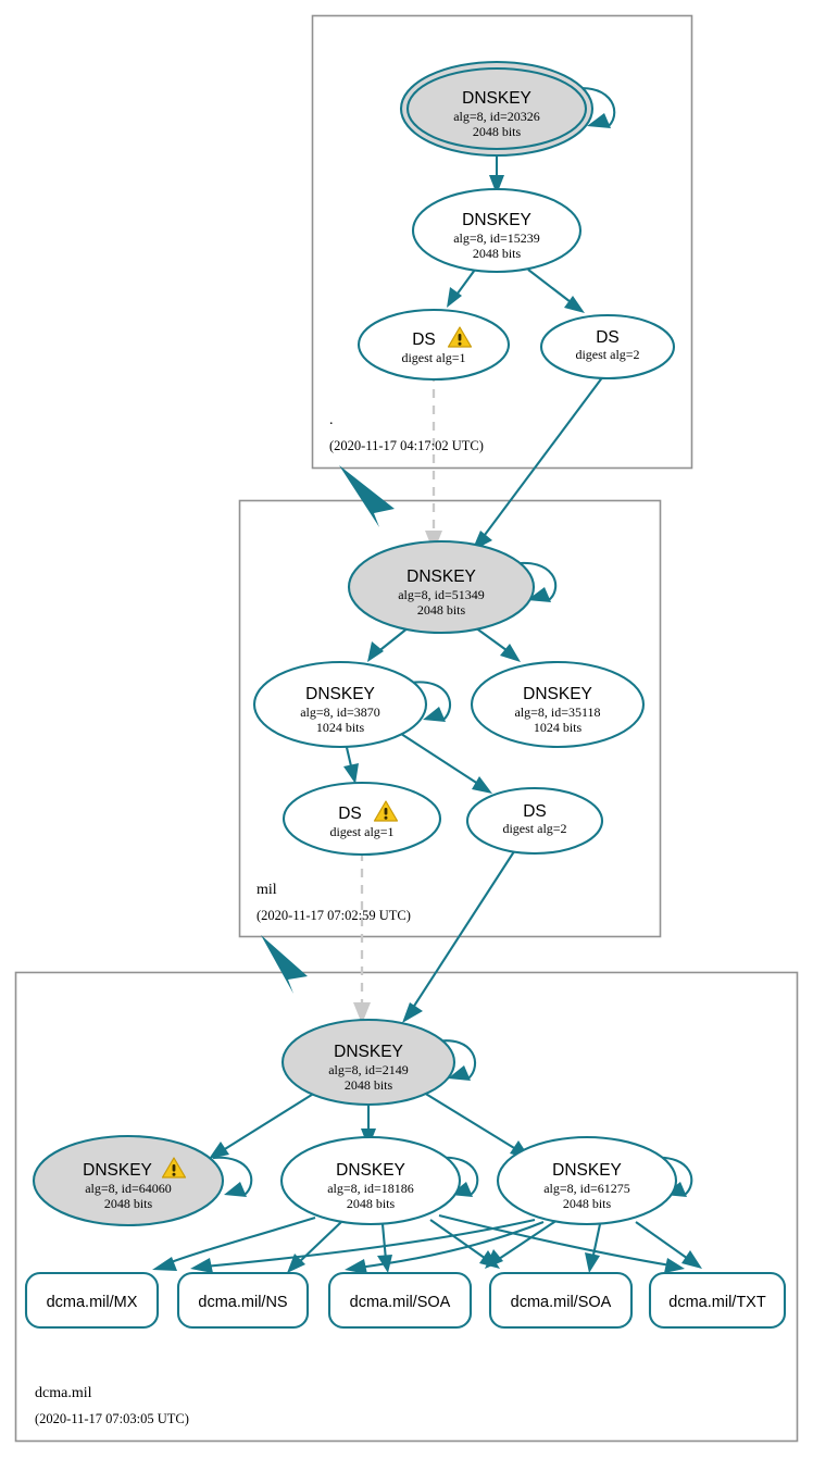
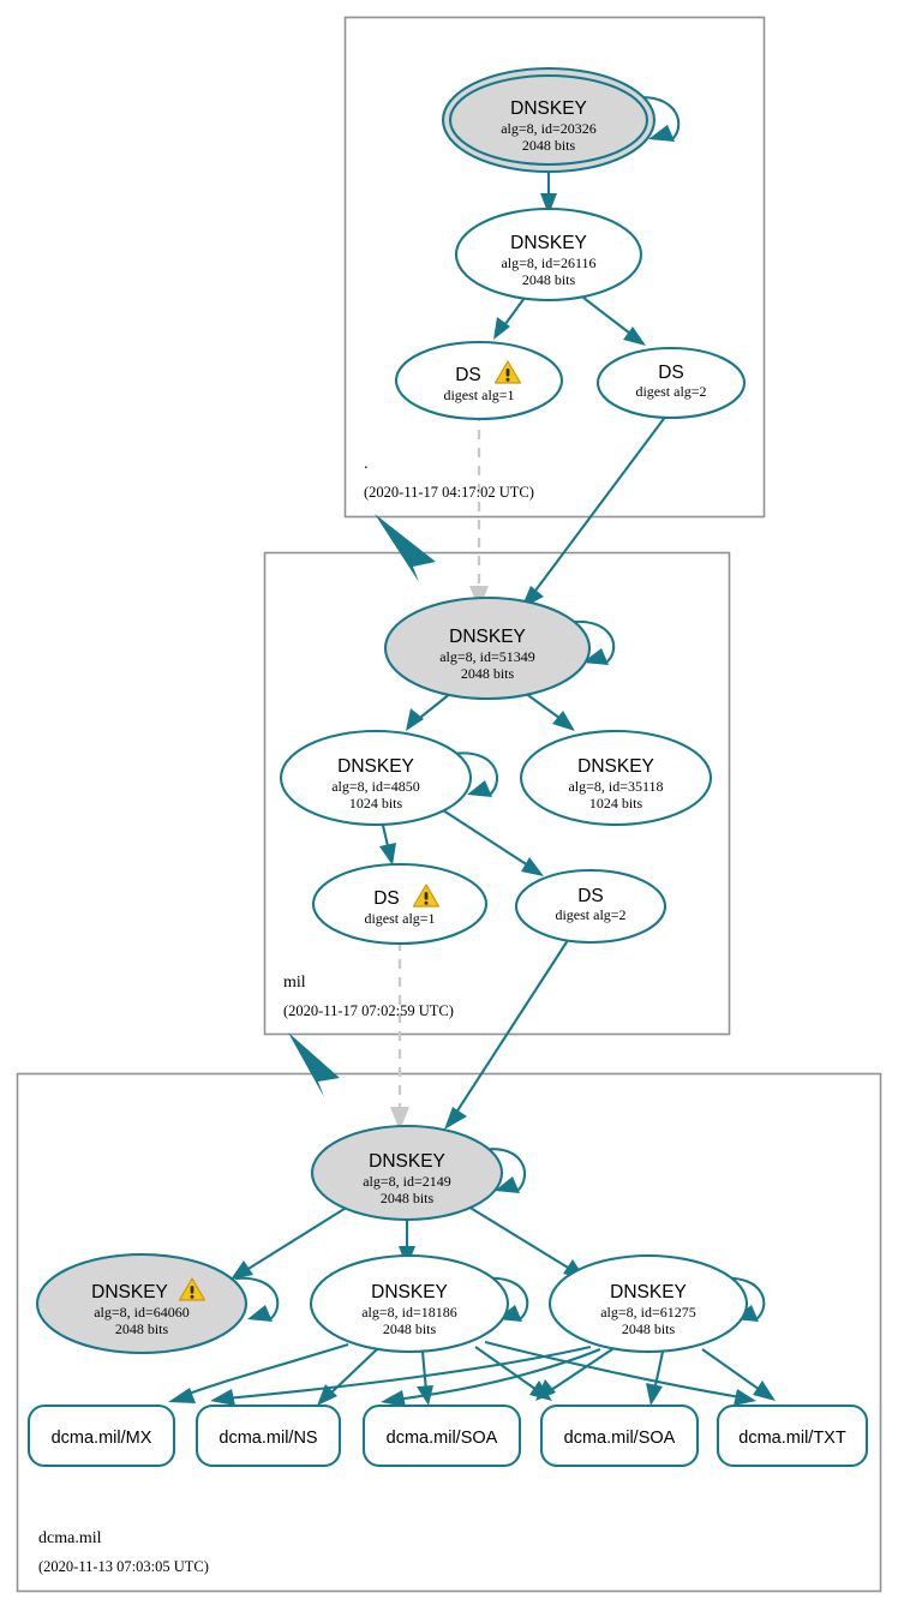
  DNSKEY
  alg=8, id=20326
  2048 bits
  DNSKEY
- alg=8, id=15239
+ alg=8, id=26116
  2048 bits
  DS
  digest alg=1
  DS
  digest alg=2
  .
  (2020-11-17 04:17:02 UTC)
  DNSKEY
  alg=8, id=51349
  2048 bits
  DNSKEY
- alg=8, id=3870
+ alg=8, id=4850
  1024 bits
  DNSKEY
  alg=8, id=35118
  1024 bits
  DS
  digest alg=1
  DS
  digest alg=2
  mil
  (2020-11-17 07:02:59 UTC)
  DNSKEY
  alg=8, id=2149
  2048 bits
  DNSKEY
  alg=8, id=64060
  2048 bits
  DNSKEY
  alg=8, id=18186
  2048 bits
  DNSKEY
  alg=8, id=61275
  2048 bits
  dcma.mil/MX
  dcma.mil/NS
  dcma.mil/SOA
  dcma.mil/SOA
  dcma.mil/TXT
  dcma.mil
- (2020-11-17 07:03:05 UTC)
+ (2020-11-13 07:03:05 UTC)
